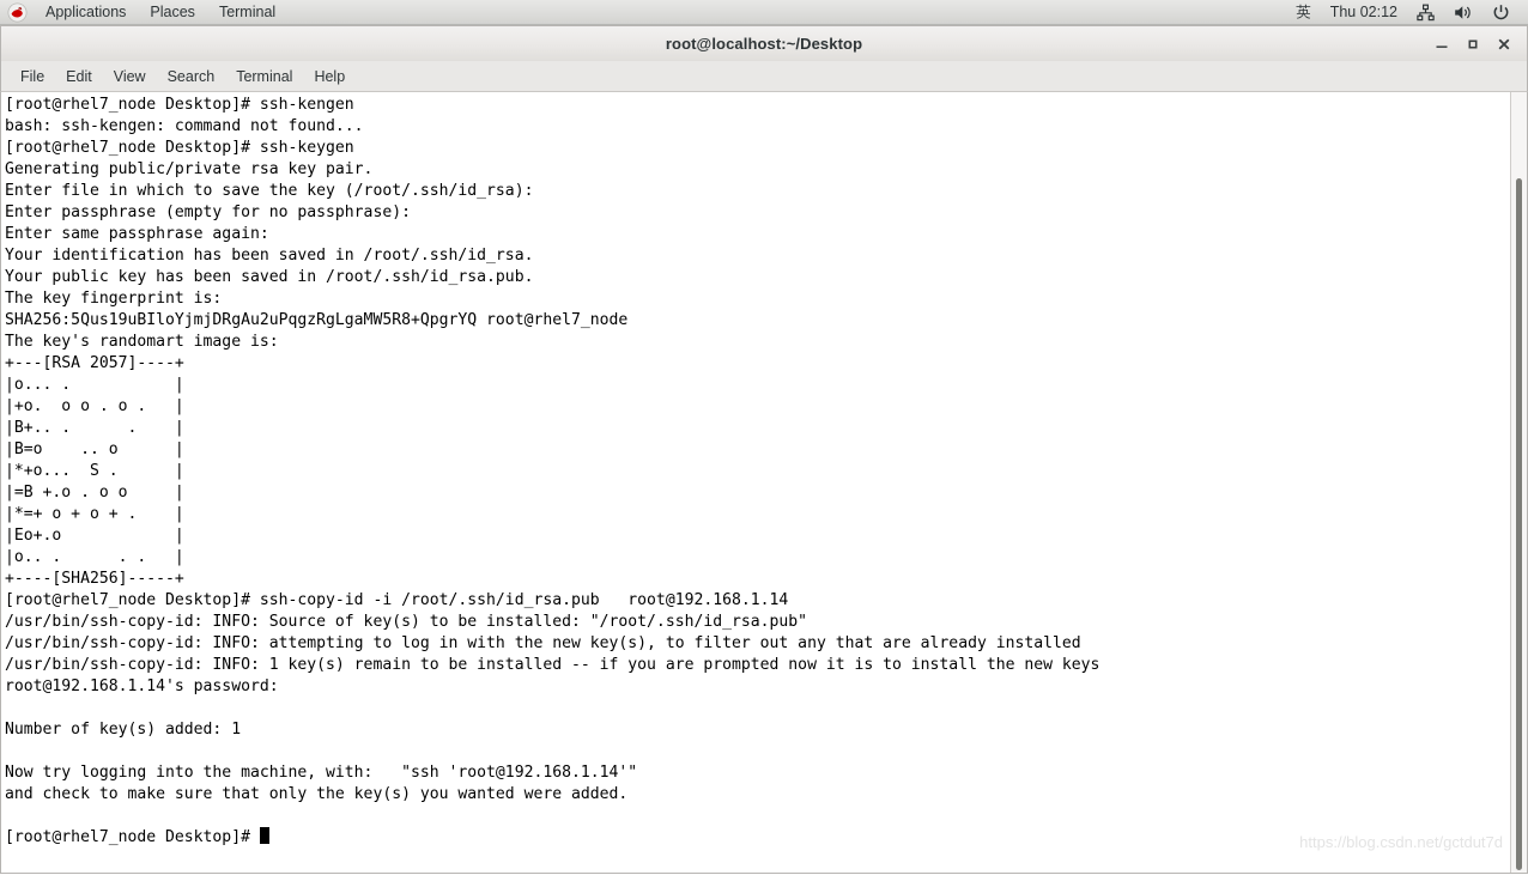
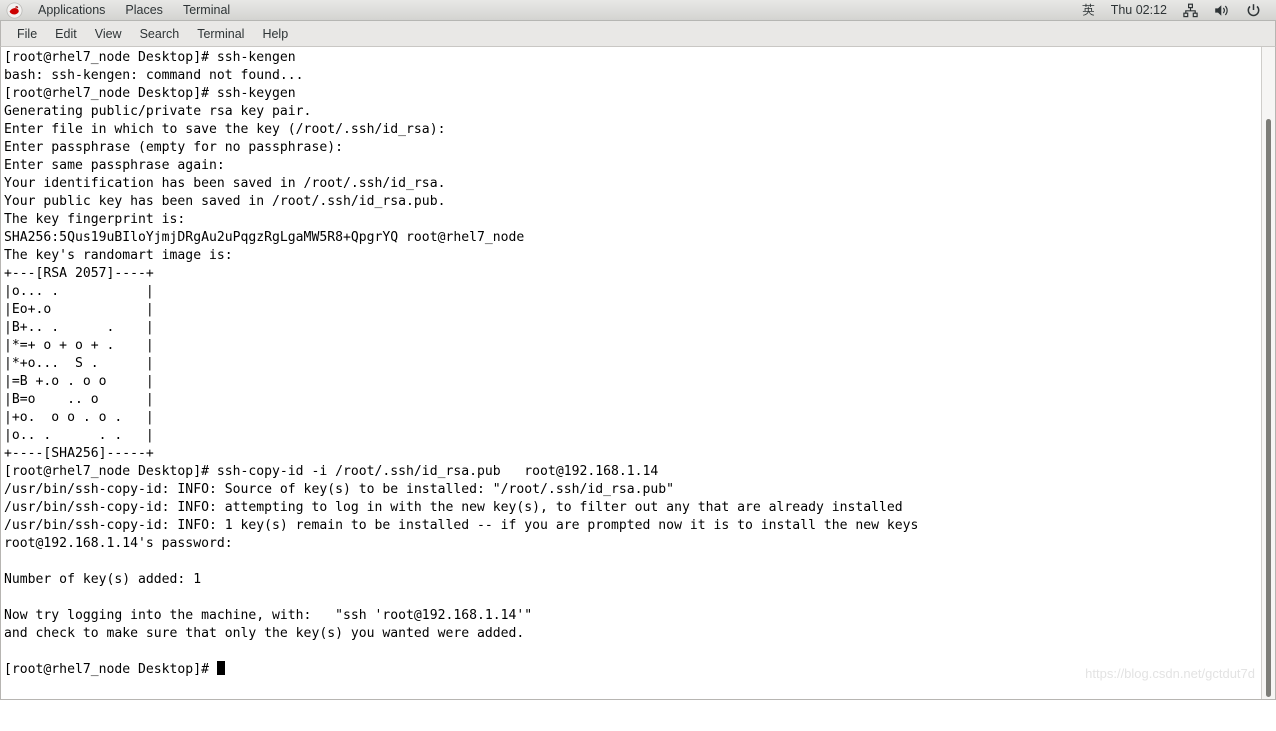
  Applications
  Places
  Terminal
  英
  Thu 02:12
- root@localhost:~/Desktop
  File
  Edit
  View
  Search
  Terminal
  Help
  [root@rhel7_node Desktop]# ssh-kengen
  bash: ssh-kengen: command not found...
  [root@rhel7_node Desktop]# ssh-keygen
  Generating public/private rsa key pair.
  Enter file in which to save the key (/root/.ssh/id_rsa):
  Enter passphrase (empty for no passphrase):
  Enter same passphrase again:
  Your identification has been saved in /root/.ssh/id_rsa.
  Your public key has been saved in /root/.ssh/id_rsa.pub.
  The key fingerprint is:
  SHA256:5Qus19uBIloYjmjDRgAu2uPqgzRgLgaMW5R8+QpgrYQ root@rhel7_node
  The key's randomart image is:
  +---[RSA 2057]----+
  |o... . |
- |+o. o o . o . |
+ |Eo+.o |
  |B+.. . . |
- |B=o .. o |
+ |*=+ o + o + . |
  |*+o... S . |
  |=B +.o . o o |
- |*=+ o + o + . |
+ |B=o .. o |
- |Eo+.o |
+ |+o. o o . o . |
  |o.. . . . |
  +----[SHA256]-----+
  [root@rhel7_node Desktop]# ssh-copy-id -i /root/.ssh/id_rsa.pub root@192.168.1.14
  /usr/bin/ssh-copy-id: INFO: Source of key(s) to be installed: "/root/.ssh/id_rsa.pub"
  /usr/bin/ssh-copy-id: INFO: attempting to log in with the new key(s), to filter out any that are already installed
  /usr/bin/ssh-copy-id: INFO: 1 key(s) remain to be installed -- if you are prompted now it is to install the new keys
  root@192.168.1.14's password:
  Number of key(s) added: 1
  Now try logging into the machine, with: "ssh 'root@192.168.1.14'"
  and check to make sure that only the key(s) you wanted were added.
  [root@rhel7_node Desktop]#
  https://blog.csdn.net/gctdut7d
